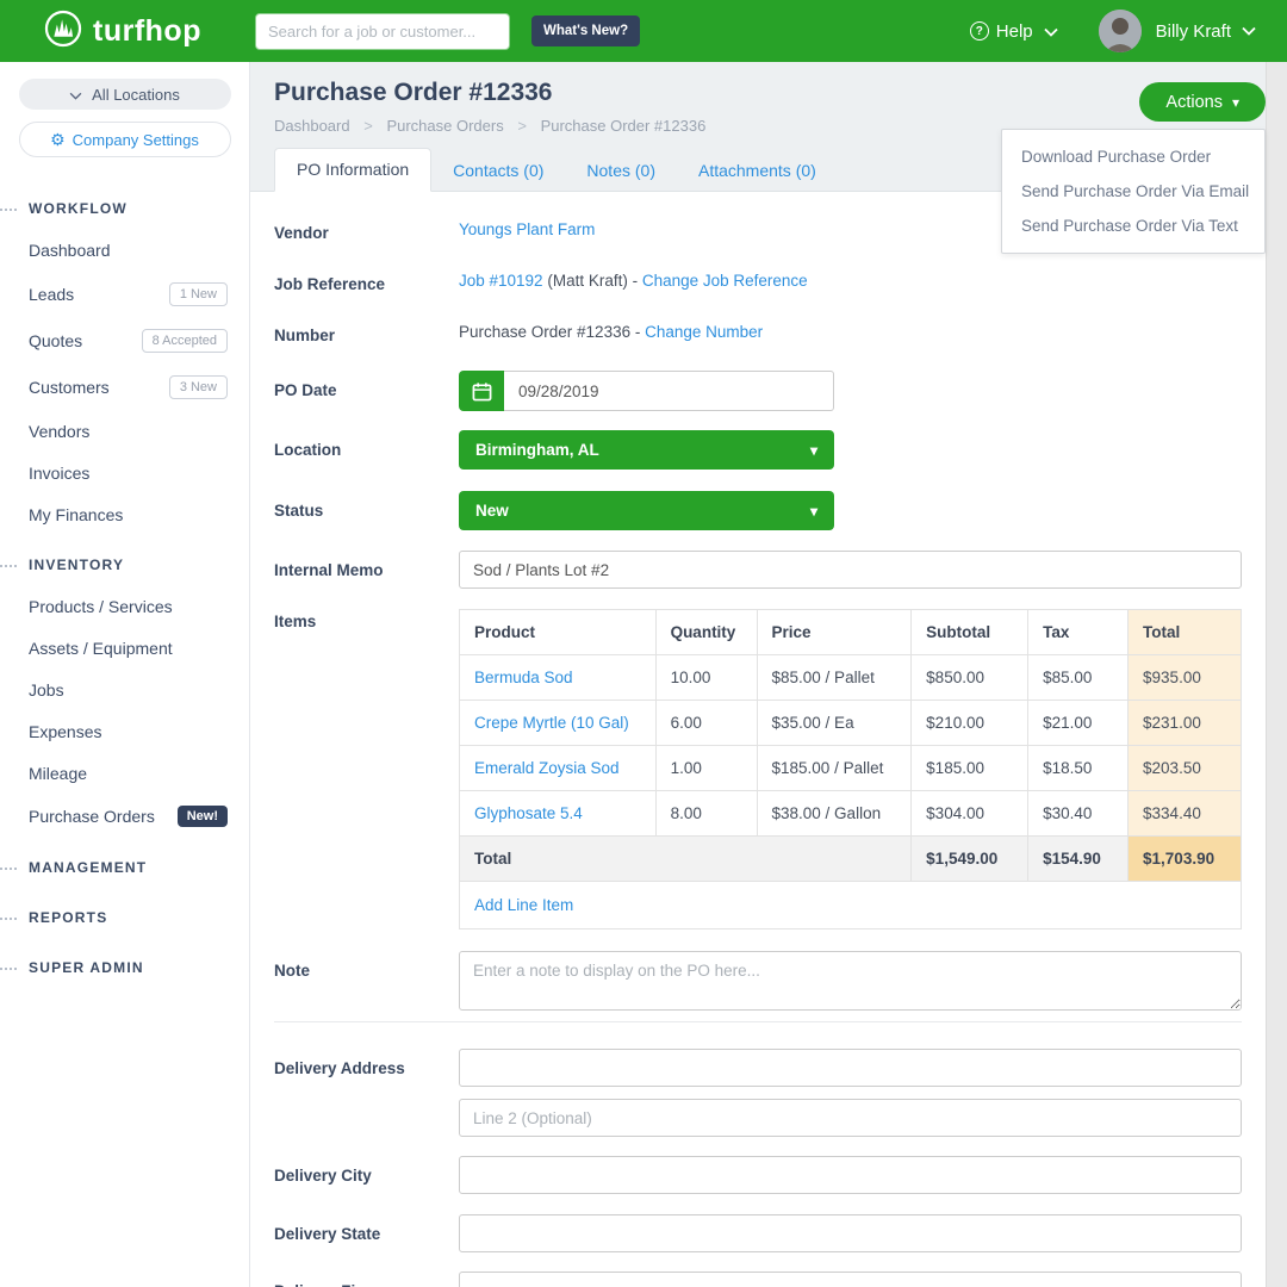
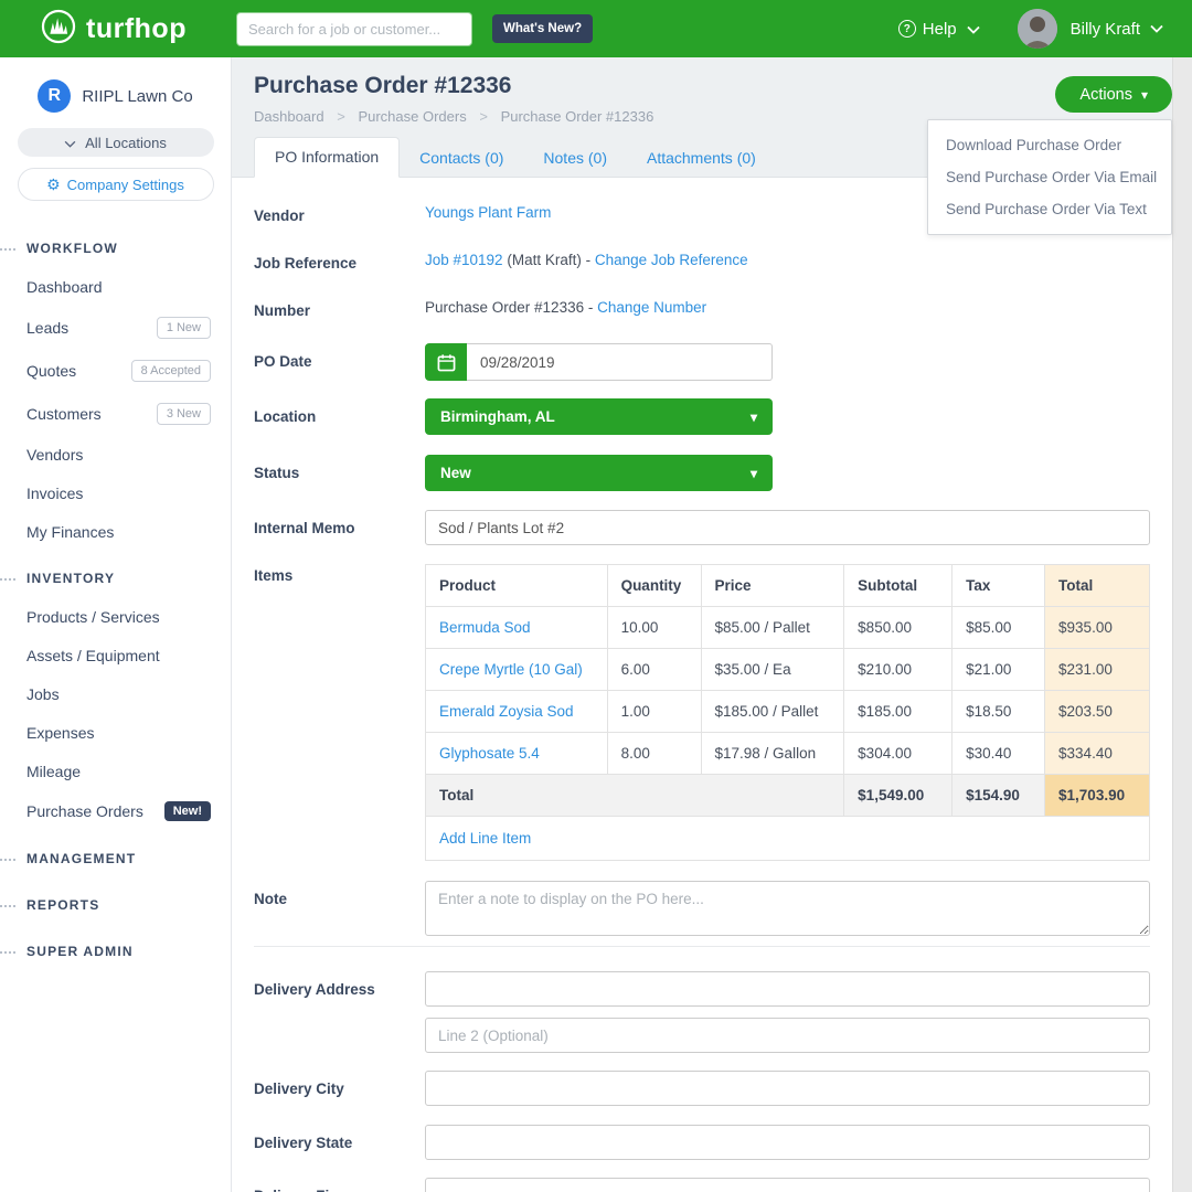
  turfhop
  Search for a job or customer...
  What's New?
  ?
  Help
  Billy Kraft
+ R
+ RIIPL Lawn Co
  All Locations
  ⚙
  Company Settings
  WORKFLOW
  Dashboard
  Leads
  1 New
  Quotes
  8 Accepted
  Customers
  3 New
  Vendors
  Invoices
  My Finances
  INVENTORY
  Products / Services
  Assets / Equipment
  Jobs
  Expenses
  Mileage
  Purchase Orders
  New!
  MANAGEMENT
  REPORTS
  SUPER ADMIN
  Purchase Order #12336
  Dashboard > Purchase Orders > Purchase Order #12336
  PO Information
  Contacts (0)
  Notes (0)
  Attachments (0)
  Actions ▾
  Download Purchase Order
  Send Purchase Order Via Email
  Send Purchase Order Via Text
  Vendor
  Youngs Plant Farm
  Job Reference
  Job #10192 (Matt Kraft) - Change Job Reference
  Number
  Purchase Order #12336 - Change Number
  PO Date
  09/28/2019
  Location
  Birmingham, AL
  ▾
  Status
  New
  ▾
  Internal Memo
  Sod / Plants Lot #2
  Items
  Product	Quantity	Price	Subtotal	Tax	Total
  Bermuda Sod	10.00	$85.00 / Pallet	$850.00	$85.00	$935.00
  Crepe Myrtle (10 Gal)	6.00	$35.00 / Ea	$210.00	$21.00	$231.00
  Emerald Zoysia Sod	1.00	$185.00 / Pallet	$185.00	$18.50	$203.50
- Glyphosate 5.4	8.00	$38.00 / Gallon	$304.00	$30.40	$334.40
+ Glyphosate 5.4	8.00	$17.98 / Gallon	$304.00	$30.40	$334.40
  Total	$1,549.00	$154.90	$1,703.90
  Add Line Item
  Note
  Enter a note to display on the PO here...
  Delivery Address
  Line 2 (Optional)
  Delivery City
  Delivery State
